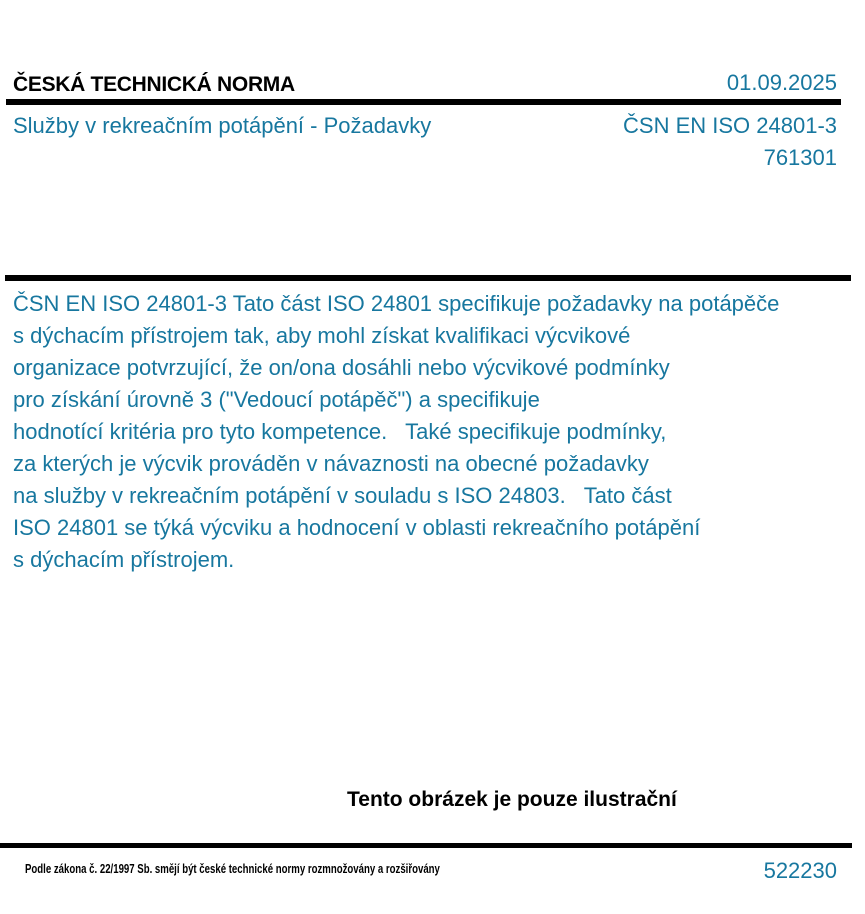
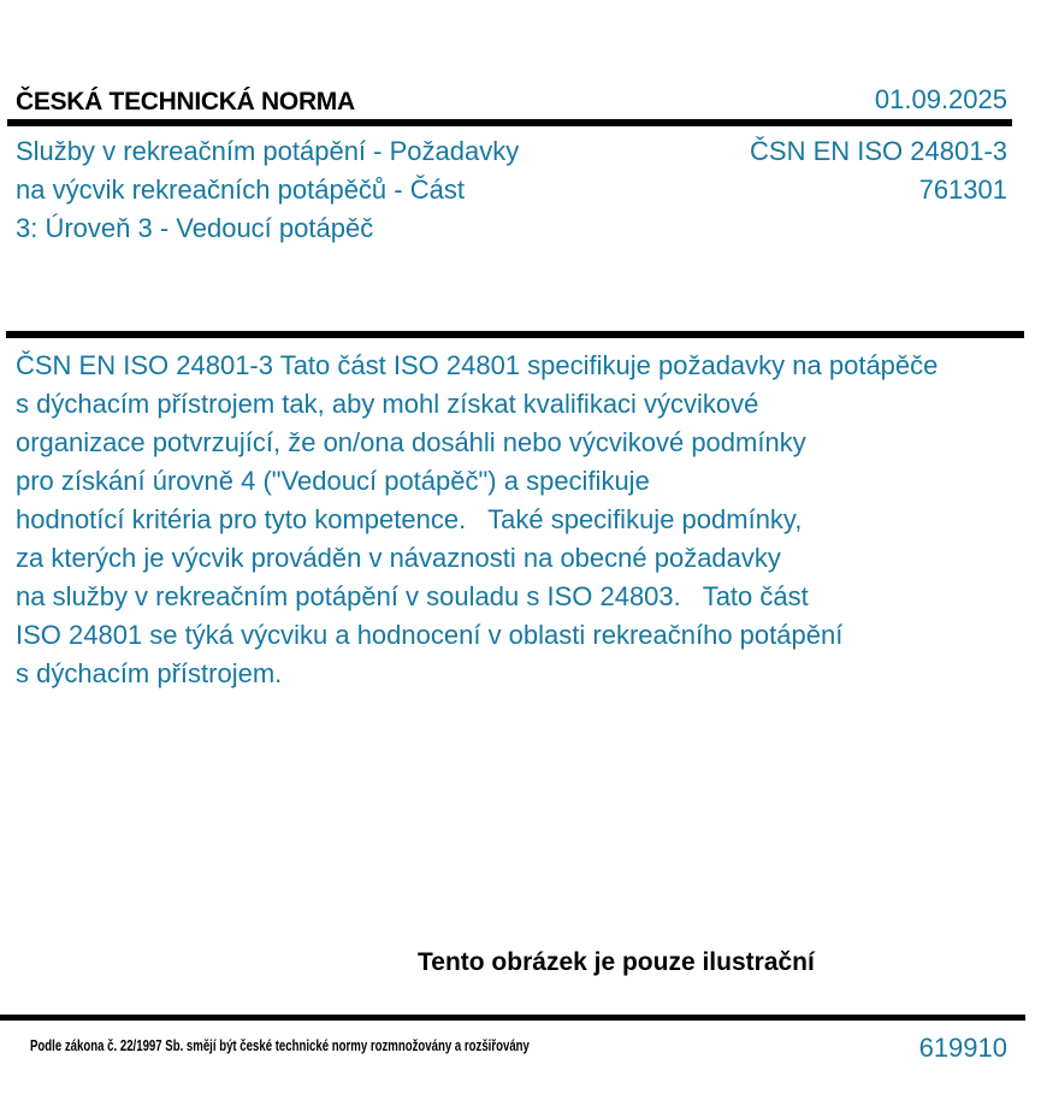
  ČESKÁ TECHNICKÁ NORMA
  01.09.2025
  Služby v rekreačním potápění - Požadavky
+ na výcvik rekreačních potápěčů - Část
+ 3: Úroveň 3 - Vedoucí potápěč
  ČSN EN ISO 24801-3
  761301
  ČSN EN ISO 24801-3 Tato část ISO 24801 specifikuje požadavky na potápěče
  s dýchacím přístrojem tak, aby mohl získat kvalifikaci výcvikové
  organizace potvrzující, že on/ona dosáhli nebo výcvikové podmínky
- pro získání úrovně 3 ("Vedoucí potápěč") a specifikuje
+ pro získání úrovně 4 ("Vedoucí potápěč") a specifikuje
  hodnotící kritéria pro tyto kompetence. Také specifikuje podmínky,
  za kterých je výcvik prováděn v návaznosti na obecné požadavky
  na služby v rekreačním potápění v souladu s ISO 24803. Tato část
  ISO 24801 se týká výcviku a hodnocení v oblasti rekreačního potápění
  s dýchacím přístrojem.
  Tento obrázek je pouze ilustrační
  Podle zákona č. 22/1997 Sb. smějí být české technické normy rozmnožovány a rozšiřovány
- 522230
+ 619910
